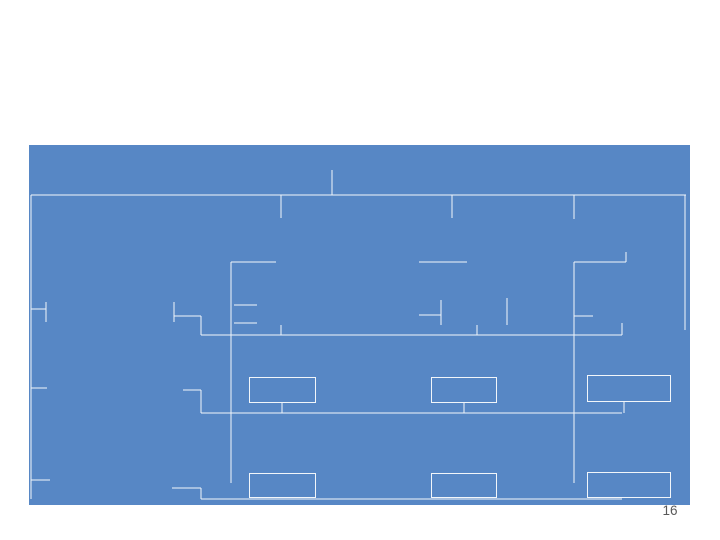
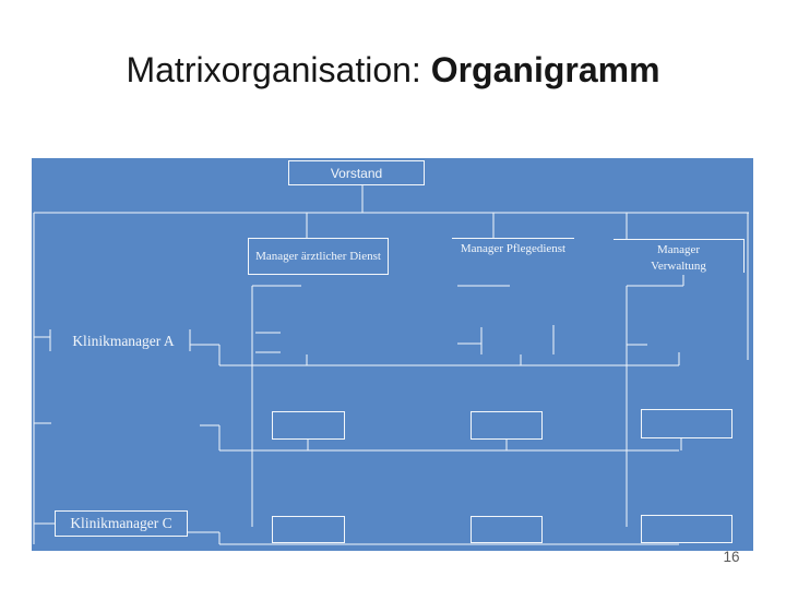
+ Matrixorganisation: Organigramm
+ Vorstand
+ Manager ärztlicher Dienst
+ Manager Pflegedienst
+ Manager Verwaltung
+ Klinikmanager A
+ Klinikmanager C
  16
